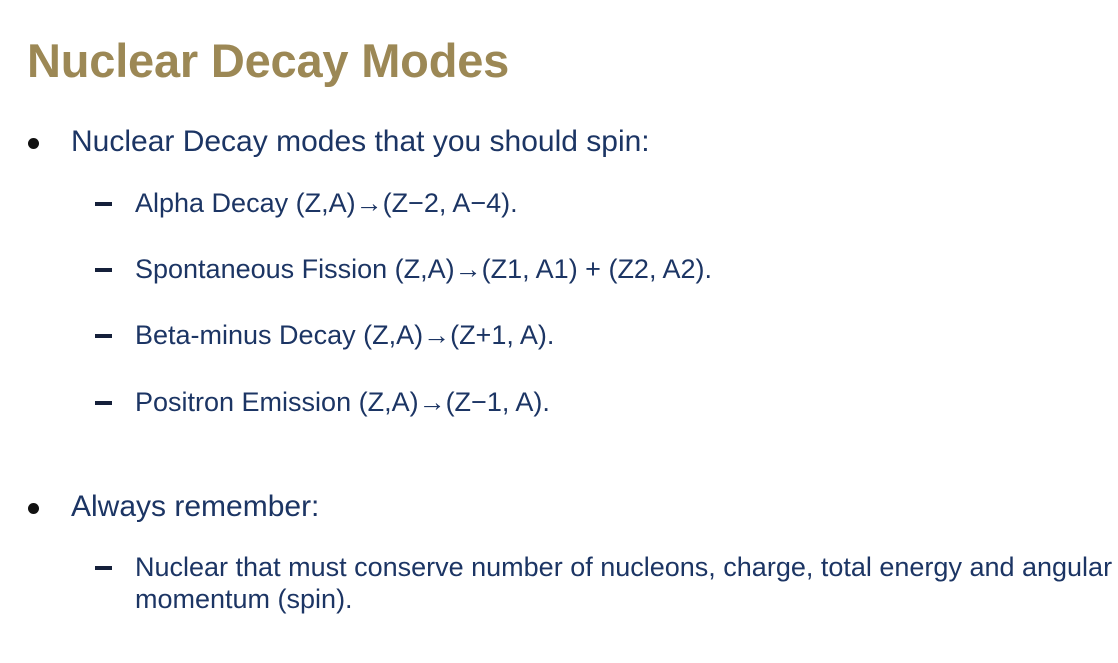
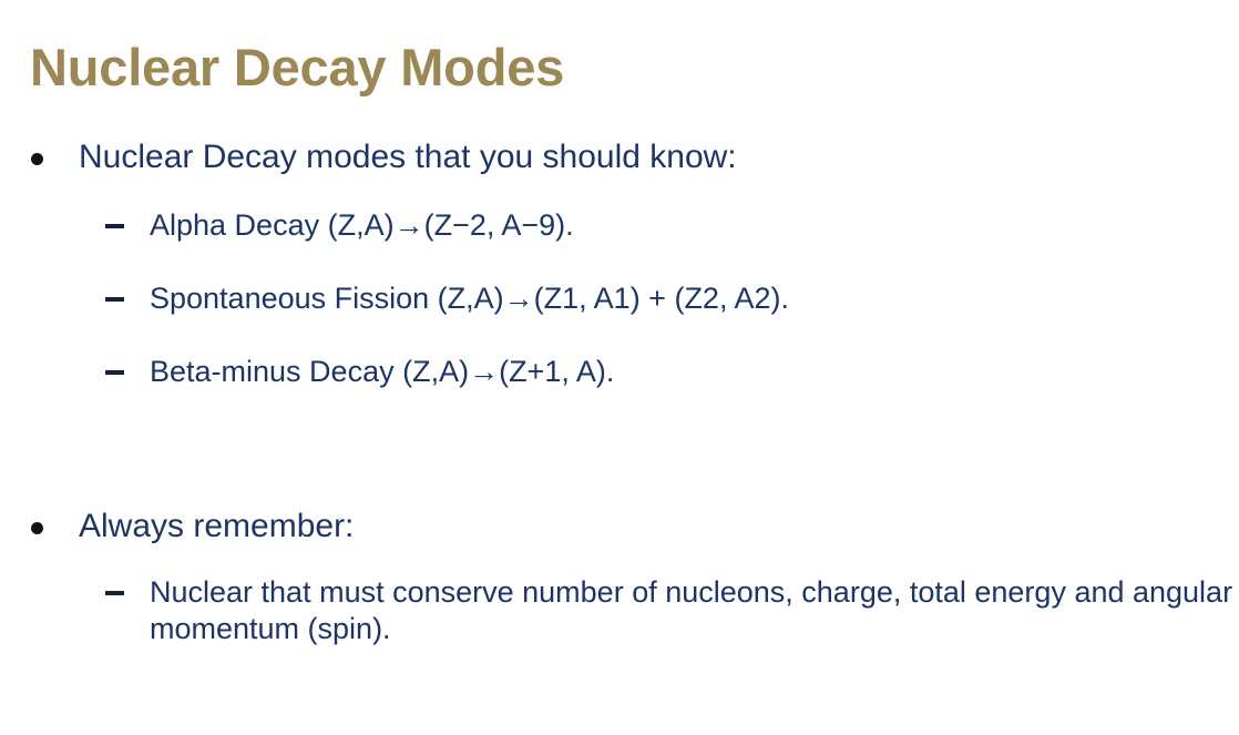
  Nuclear Decay Modes
- Nuclear Decay modes that you should spin:
+ Nuclear Decay modes that you should know:
- Alpha Decay (Z,A)→(Z−2, A−4).
+ Alpha Decay (Z,A)→(Z−2, A−9).
  Spontaneous Fission (Z,A)→(Z1, A1) + (Z2, A2).
  Beta-minus Decay (Z,A)→(Z+1, A).
- Positron Emission (Z,A)→(Z−1, A).
  Always remember:
  Nuclear that must conserve number of nucleons, charge, total energy and angular momentum (spin).
